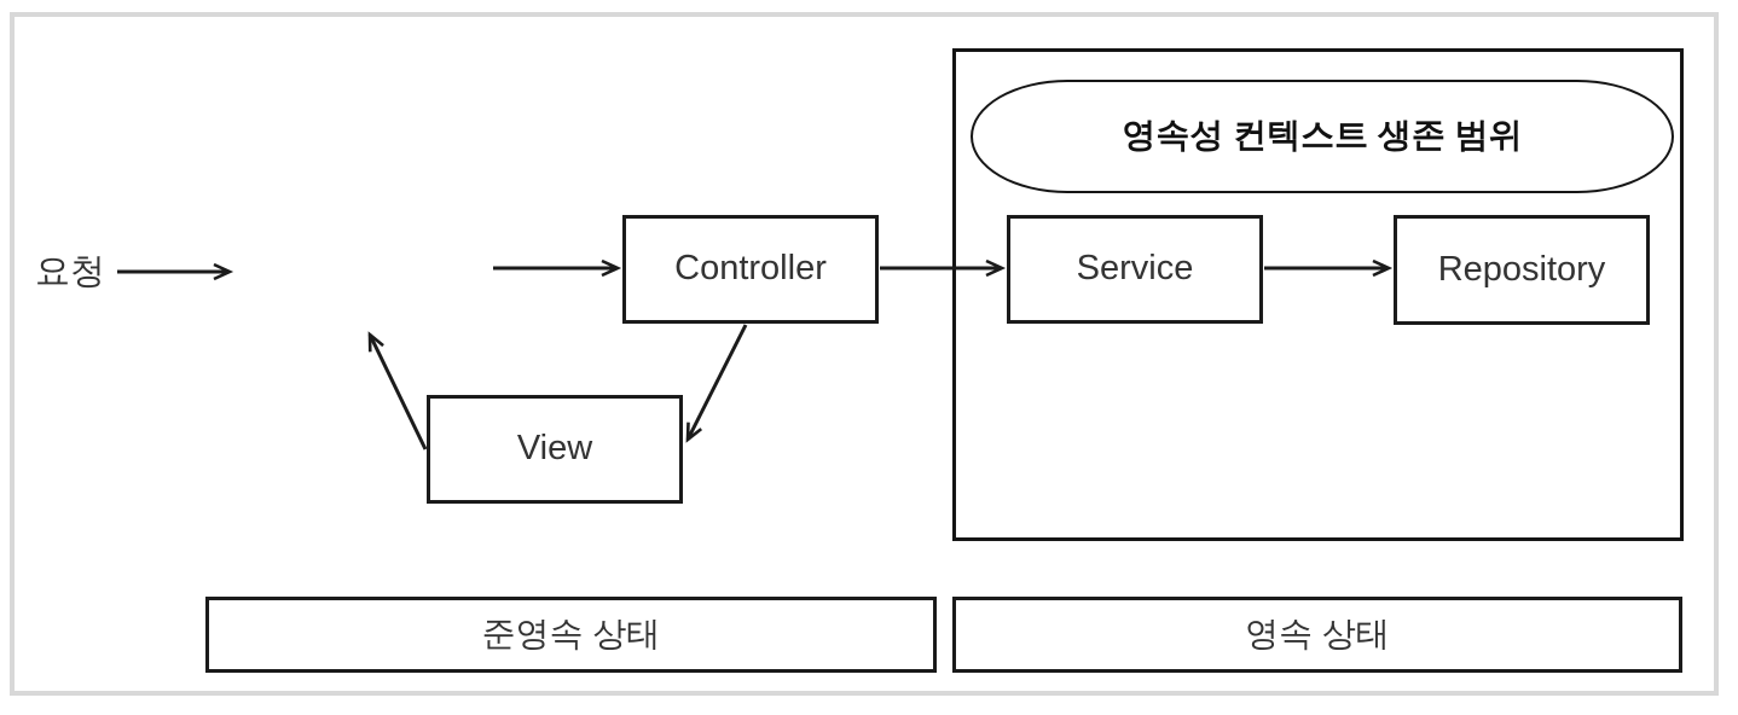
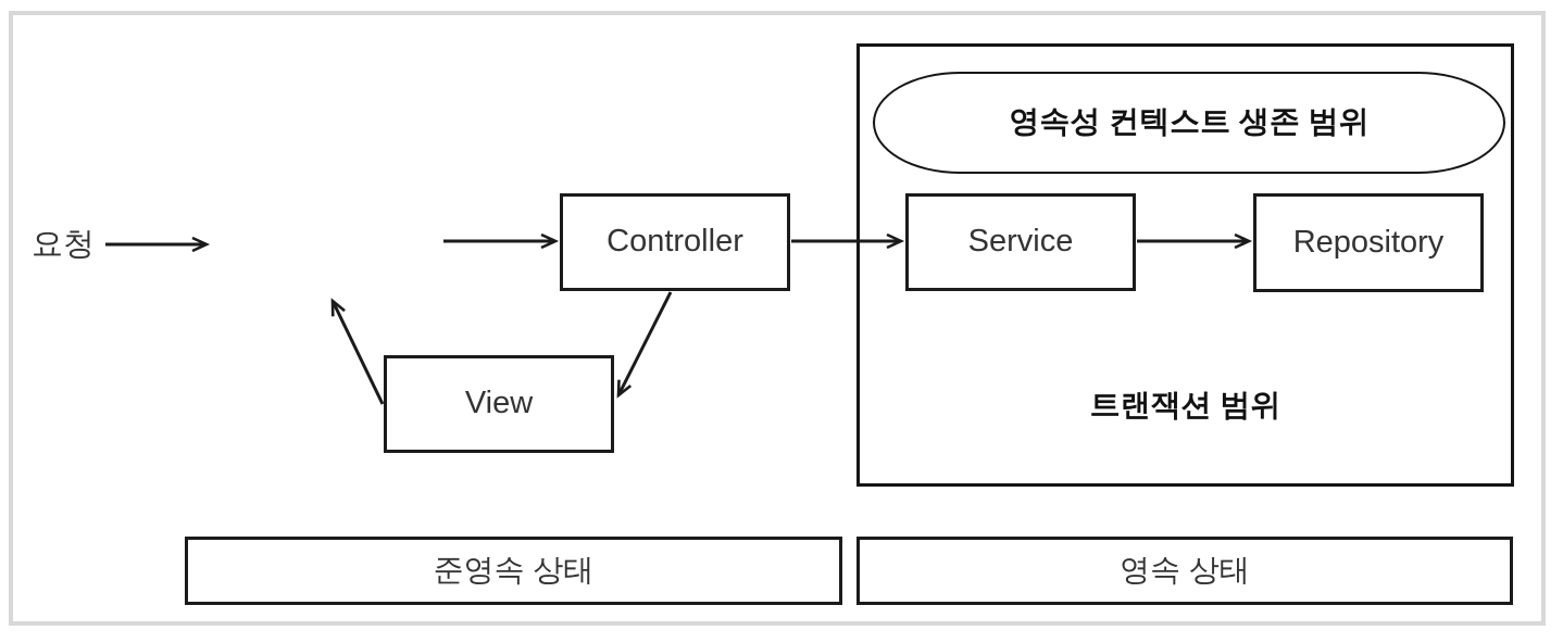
  요청
  영속성 컨텍스트 생존 범위
+ 트랜잭션 범위
  Controller
  Service
  Repository
  View
  준영속 상태
  영속 상태
